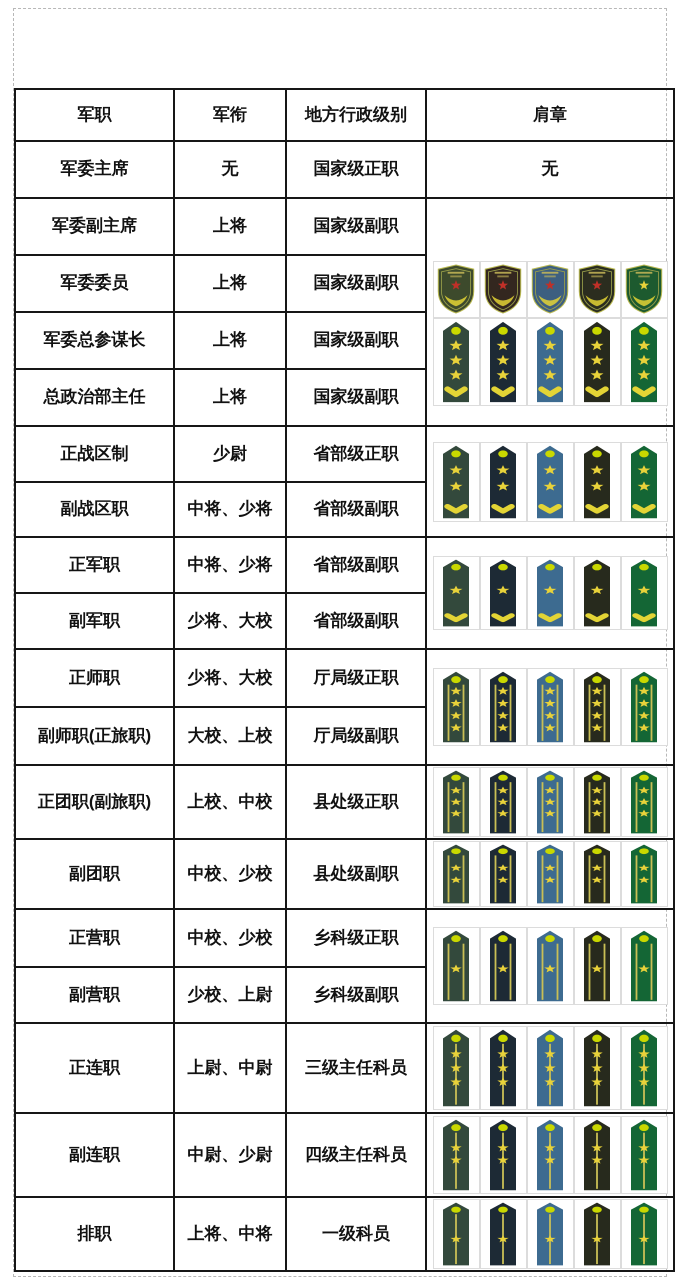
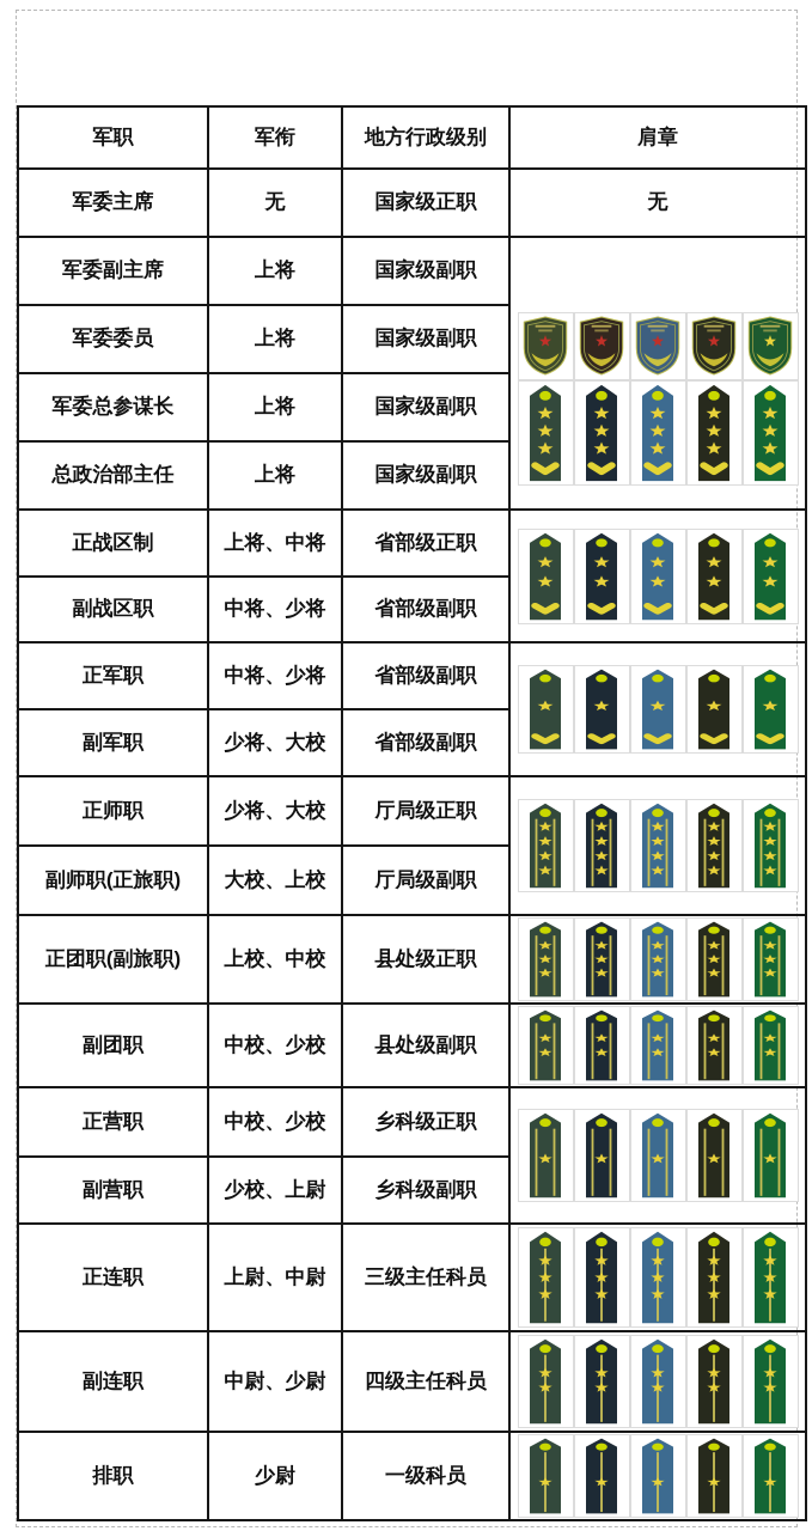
  军职	军衔	地方行政级别	肩章
  军委主席	无	国家级正职	无
  军委副主席	上将	国家级副职
  军委委员	上将	国家级副职
  军委总参谋长	上将	国家级副职
  总政治部主任	上将	国家级副职
- 正战区制	少尉	省部级正职
+ 正战区制	上将、中将	省部级正职
  副战区职	中将、少将	省部级副职
  正军职	中将、少将	省部级副职
  副军职	少将、大校	省部级副职
  正师职	少将、大校	厅局级正职
  副师职(正旅职)	大校、上校	厅局级副职
  正团职(副旅职)	上校、中校	县处级正职
  副团职	中校、少校	县处级副职
  正营职	中校、少校	乡科级正职
  副营职	少校、上尉	乡科级副职
  正连职	上尉、中尉	三级主任科员
  副连职	中尉、少尉	四级主任科员
- 排职	上将、中将	一级科员
+ 排职	少尉	一级科员
